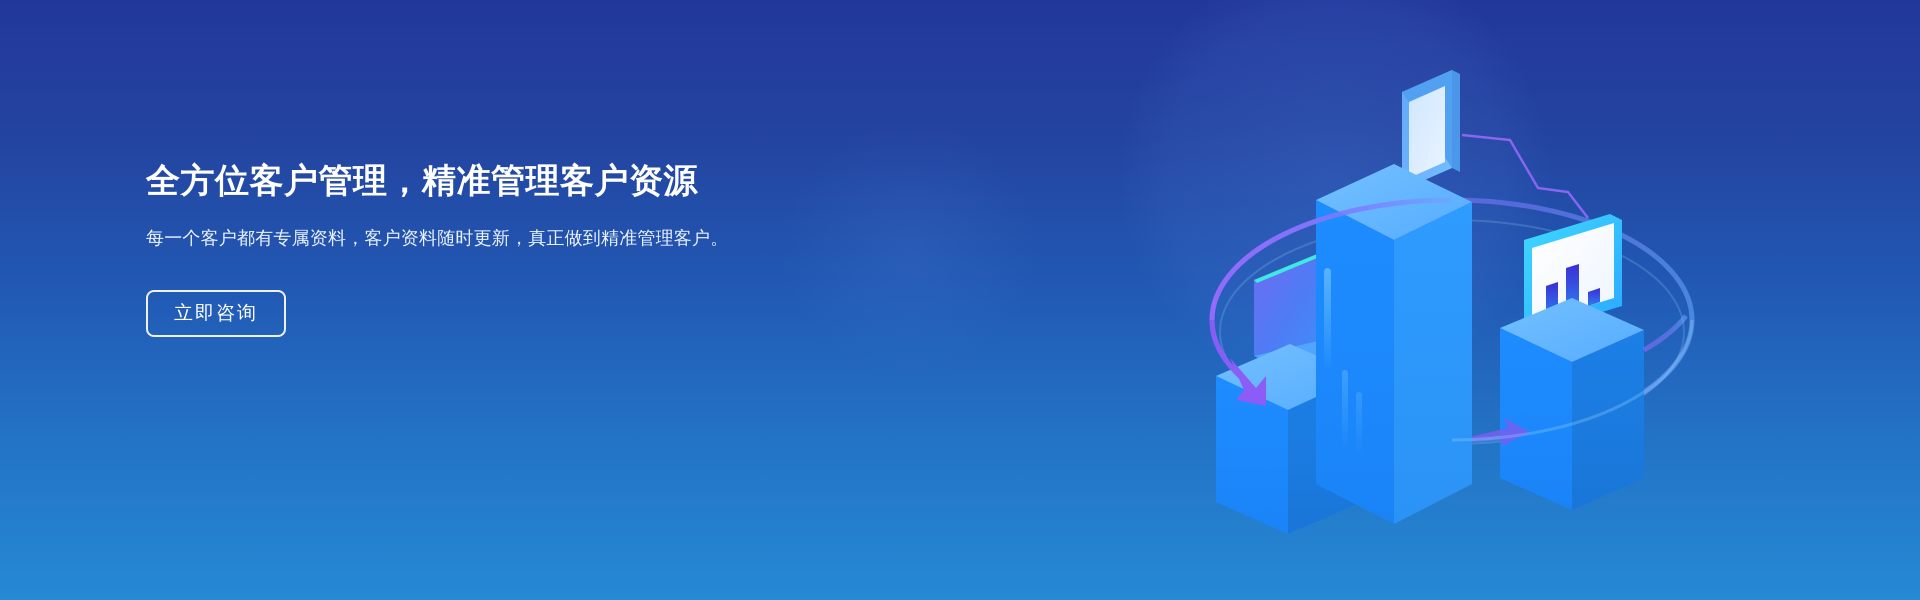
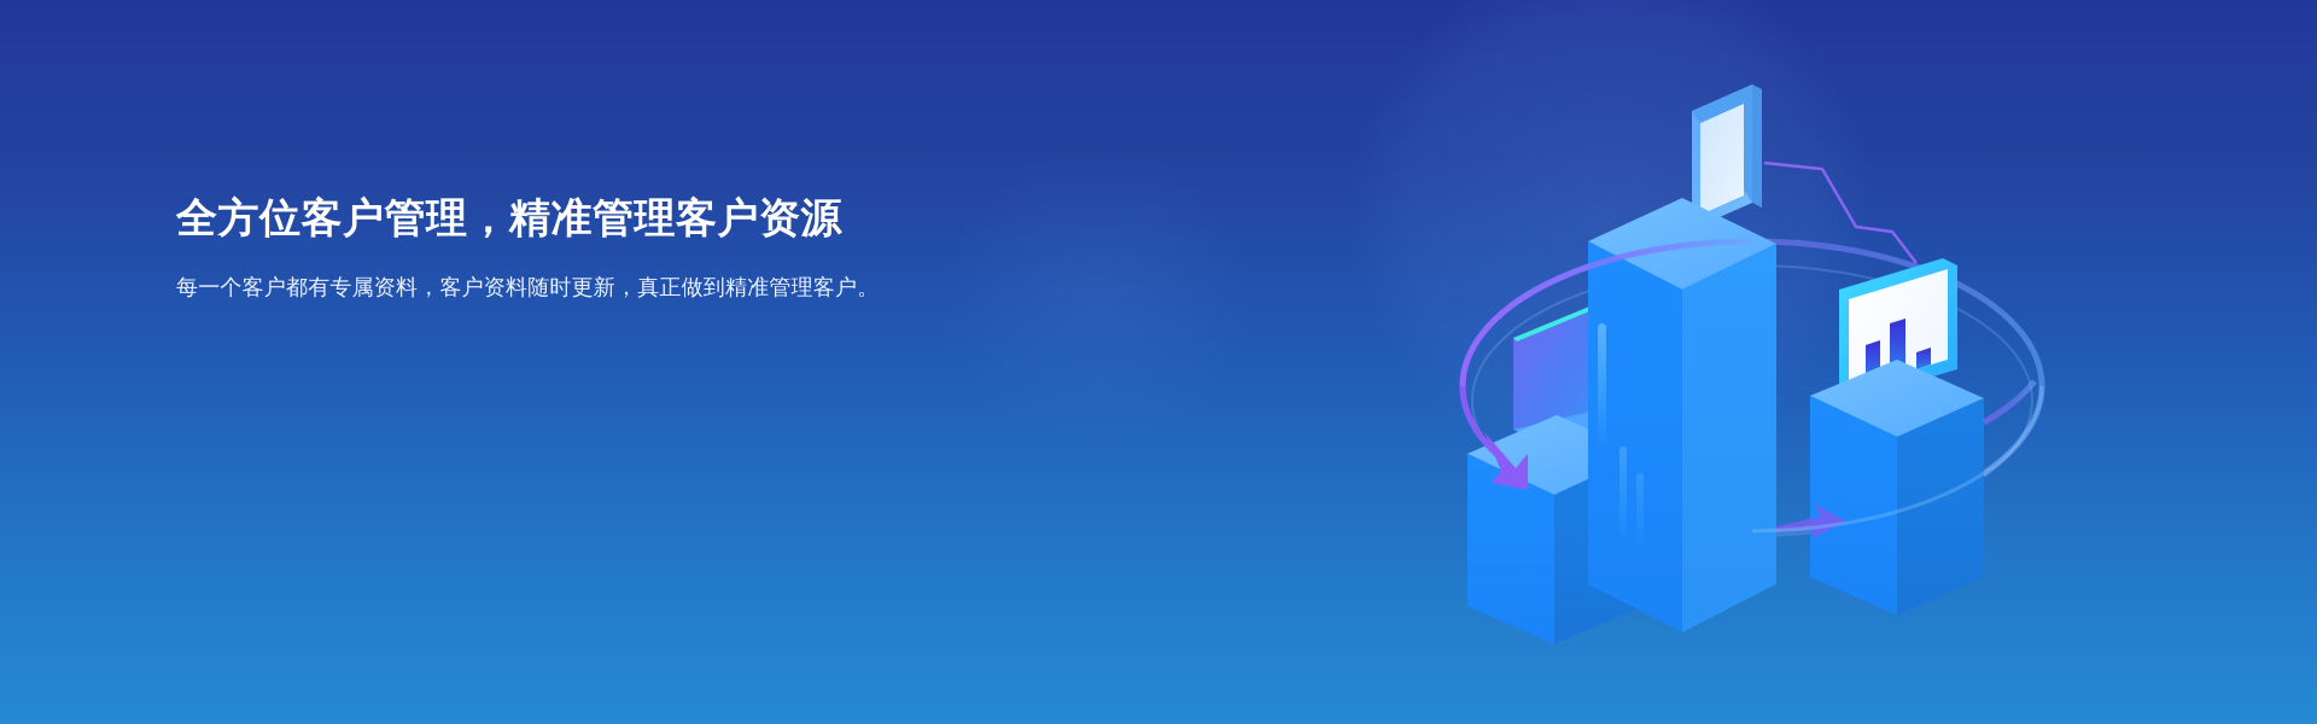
  全方位客户管理，精准管理客户资源
  每一个客户都有专属资料，客户资料随时更新，真正做到精准管理客户。
- 立即咨询
